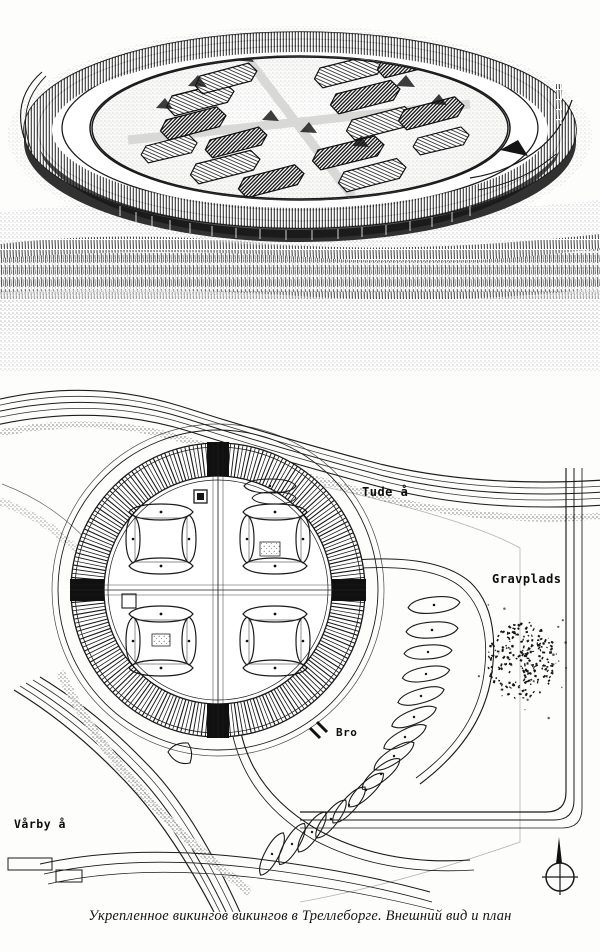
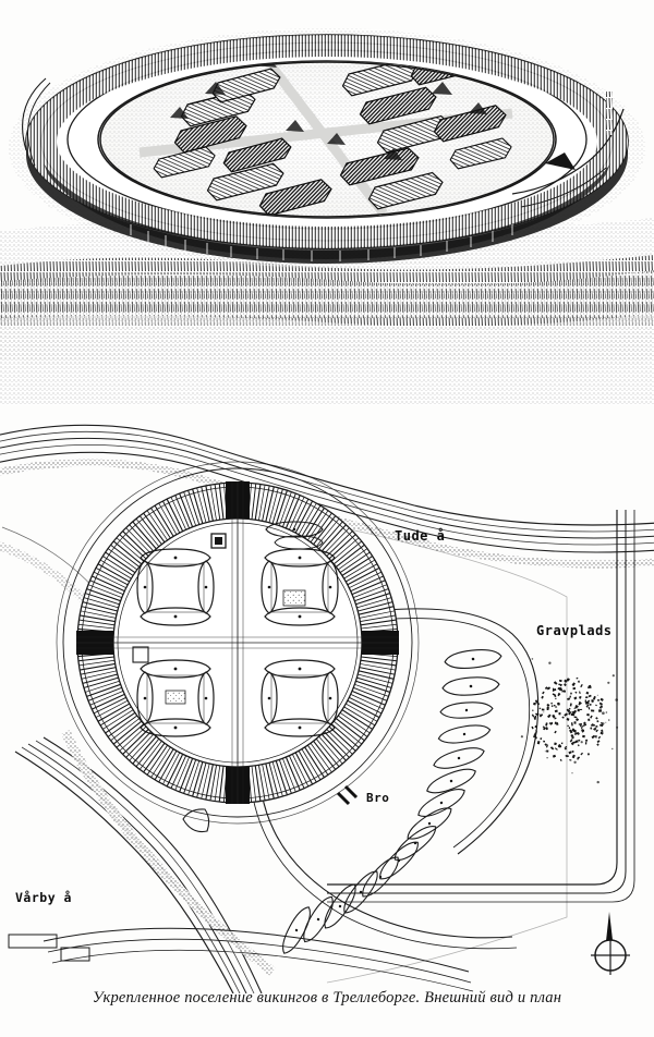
  Tude å
  Gravplads
  Vårby å
  Bro
- Укрепленное викингов викингов в Треллеборге. Внешний вид и план
+ Укрепленное поселение викингов в Треллеборге. Внешний вид и план
